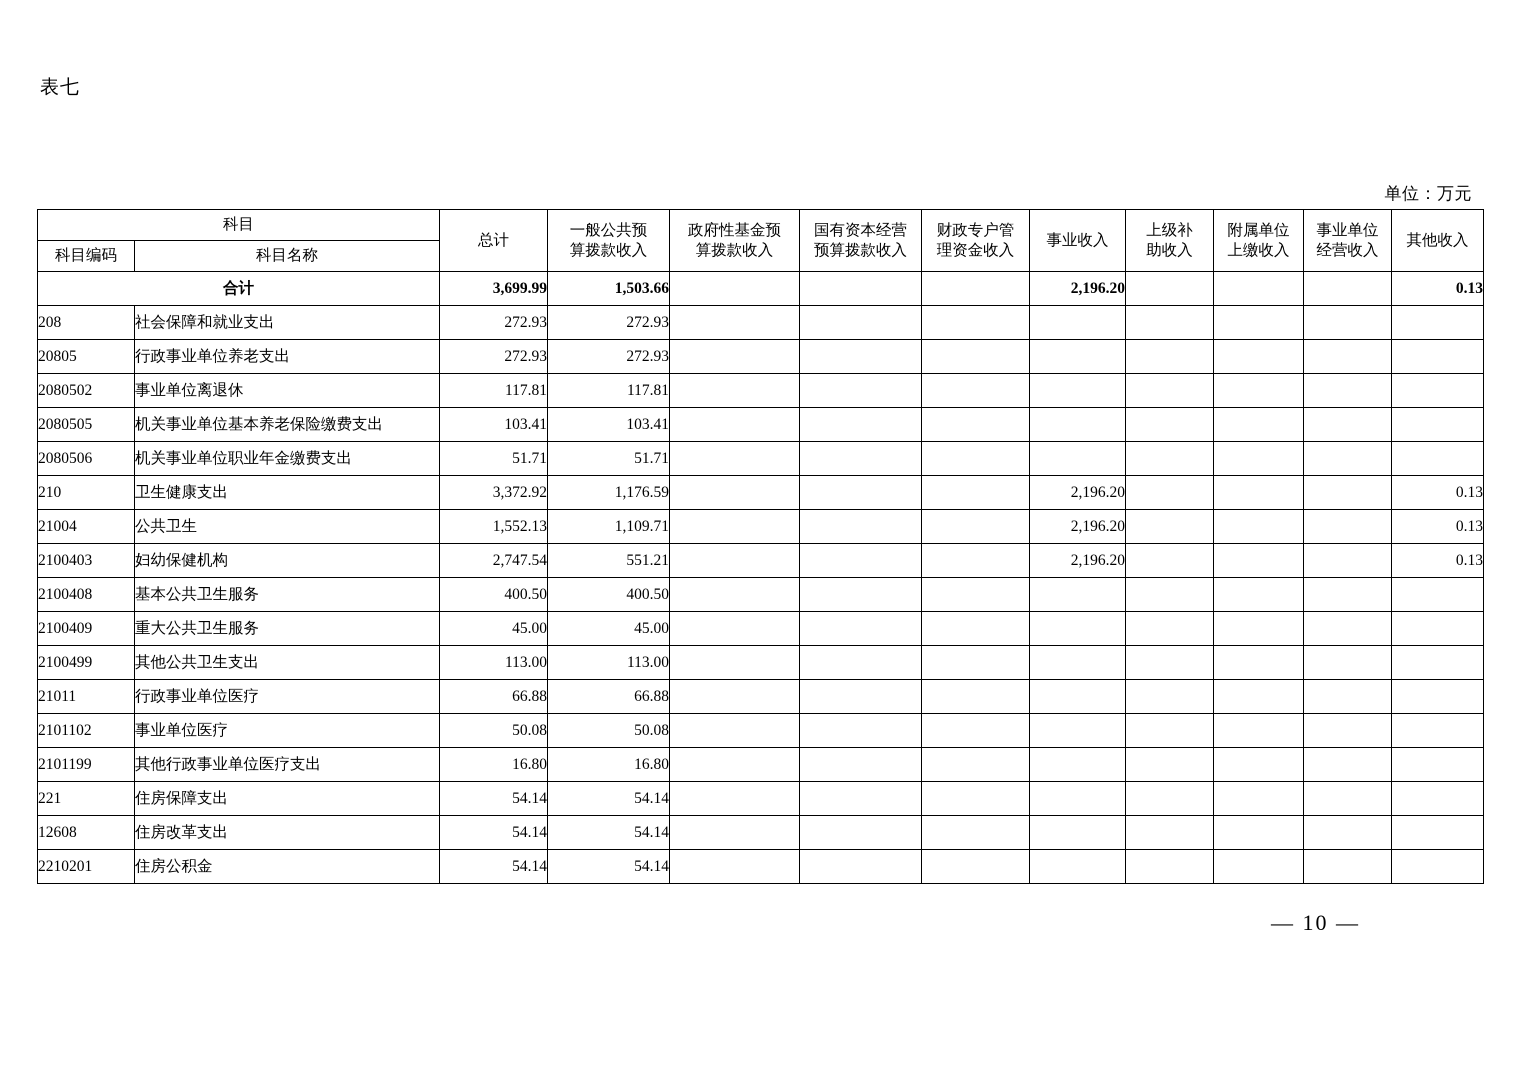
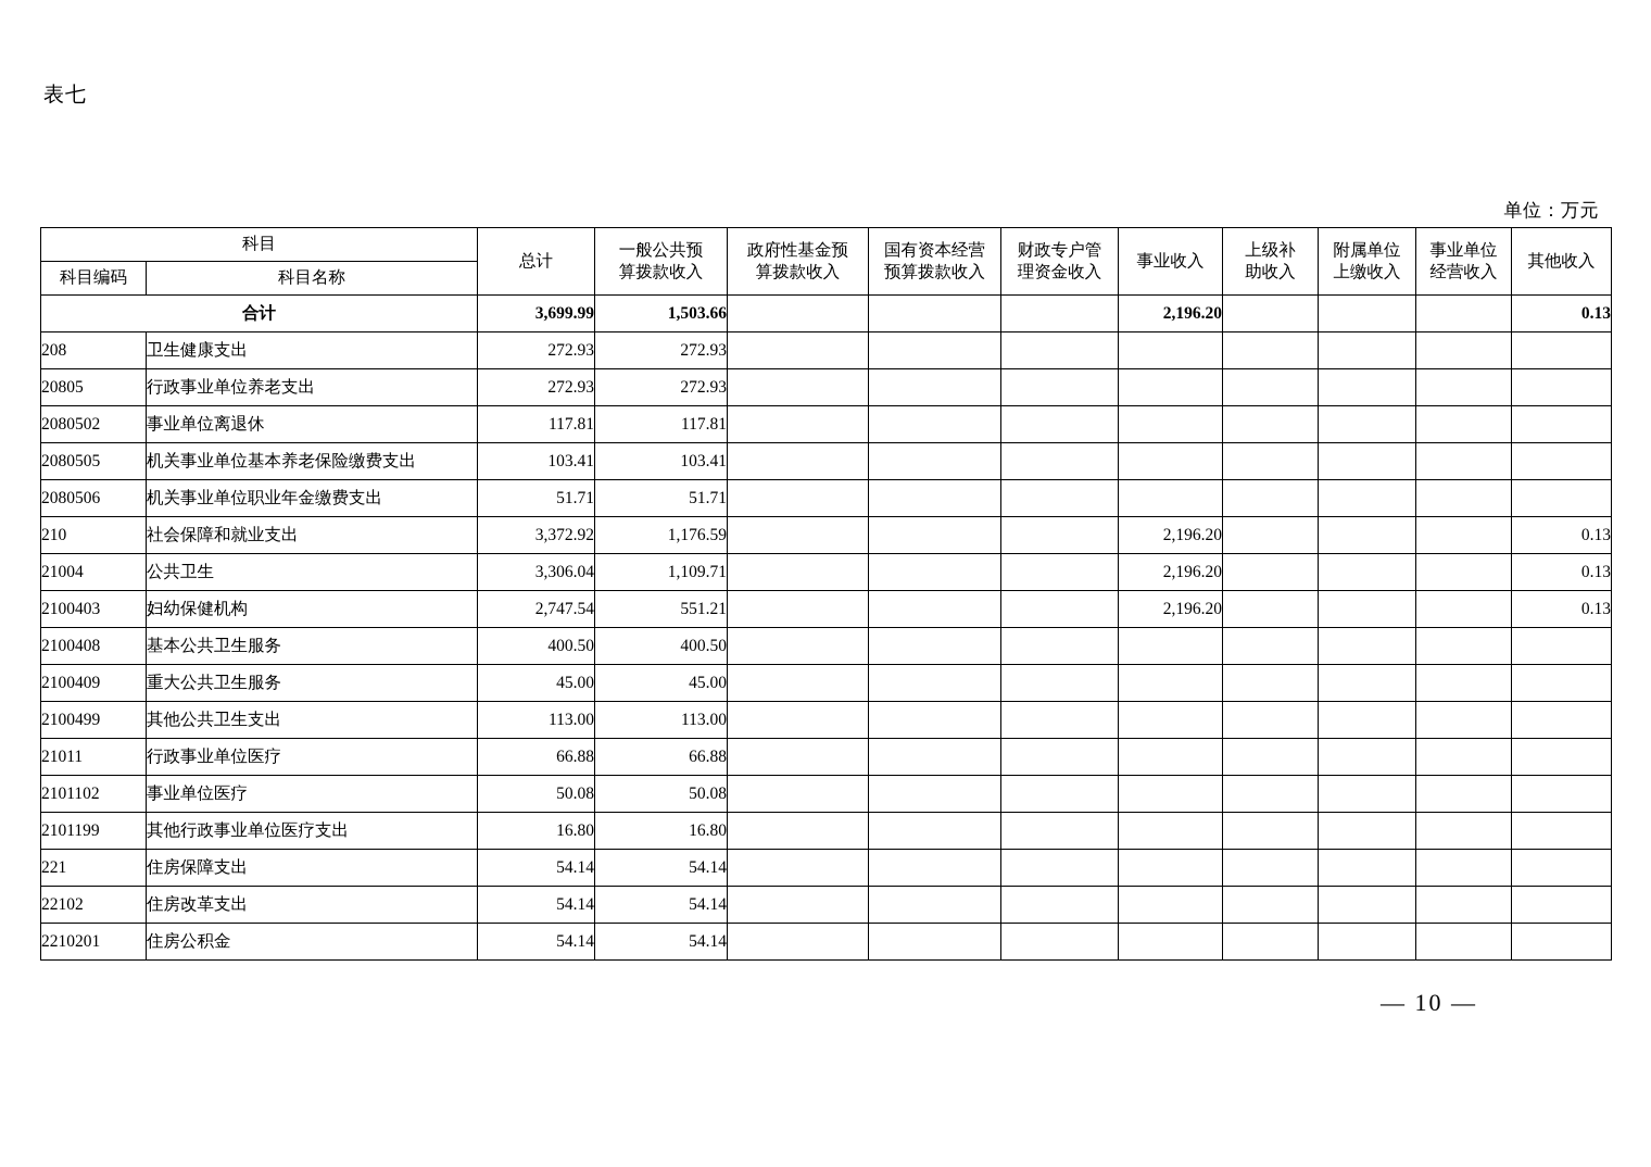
  表七
  单位：万元
  科目	总计	一般公共预 算拨款收入	政府性基金预 算拨款收入	国有资本经营 预算拨款收入	财政专户管 理资金收入	事业收入	上级补 助收入	附属单位 上缴收入	事业单位 经营收入	其他收入
  科目编码	科目名称
  合计	3,699.99	1,503.66				2,196.20				0.13
- 208	社会保障和就业支出	272.93	272.93
+ 208	卫生健康支出	272.93	272.93
  20805	行政事业单位养老支出	272.93	272.93
  2080502	事业单位离退休	117.81	117.81
  2080505	机关事业单位基本养老保险缴费支出	103.41	103.41
  2080506	机关事业单位职业年金缴费支出	51.71	51.71
- 210	卫生健康支出	3,372.92	1,176.59				2,196.20				0.13
+ 210	社会保障和就业支出	3,372.92	1,176.59				2,196.20				0.13
- 21004	公共卫生	1,552.13	1,109.71				2,196.20				0.13
+ 21004	公共卫生	3,306.04	1,109.71				2,196.20				0.13
  2100403	妇幼保健机构	2,747.54	551.21				2,196.20				0.13
  2100408	基本公共卫生服务	400.50	400.50
  2100409	重大公共卫生服务	45.00	45.00
  2100499	其他公共卫生支出	113.00	113.00
  21011	行政事业单位医疗	66.88	66.88
  2101102	事业单位医疗	50.08	50.08
  2101199	其他行政事业单位医疗支出	16.80	16.80
  221	住房保障支出	54.14	54.14
- 12608	住房改革支出	54.14	54.14
+ 22102	住房改革支出	54.14	54.14
  2210201	住房公积金	54.14	54.14
  — 10 —
